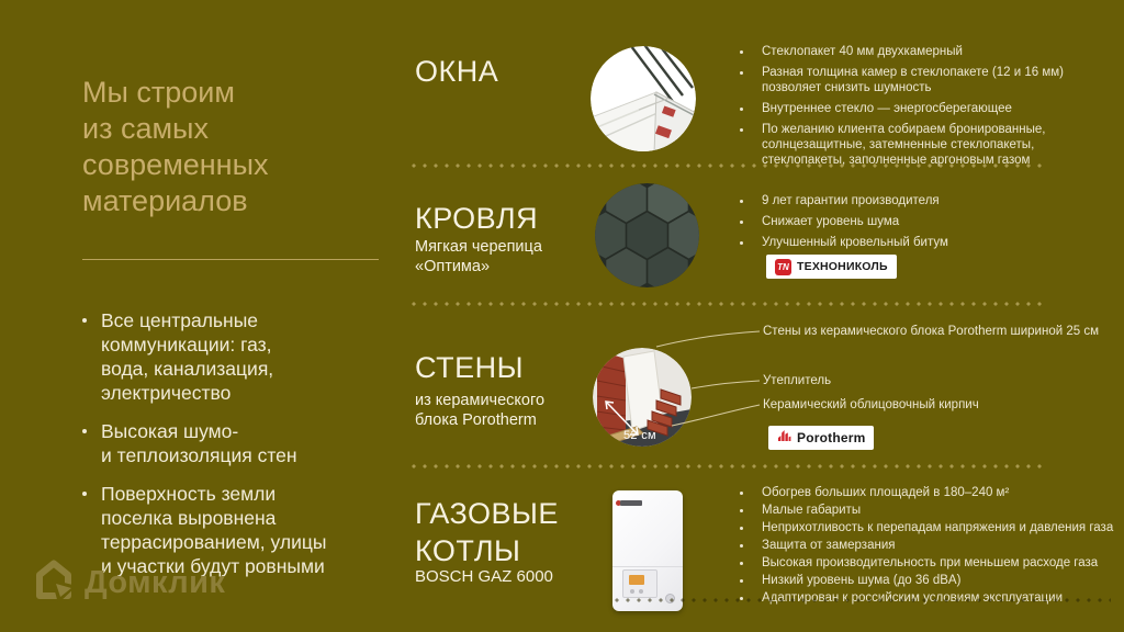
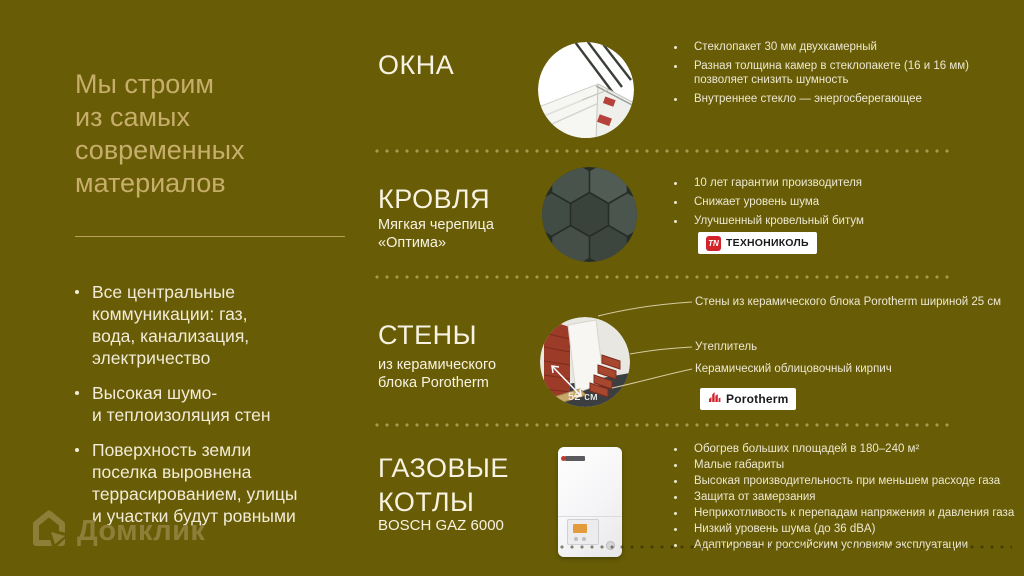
  Мы строим
  из самых
  современных
  материалов
  Все центральные
  коммуникации: газ,
  вода, канализация,
  электричество
  Высокая шумо-
  и теплоизоляция стен
  Поверхность земли
  поселка выровнена
  террасированием, улицы
  и участки будут ровными
  Домклик
  ОКНА
- Стеклопакет 40 мм двухкамерный
+ Стеклопакет 30 мм двухкамерный
- Разная толщина камер в стеклопакете (12 и 16 мм) позволяет снизить шумность
+ Разная толщина камер в стеклопакете (16 и 16 мм) позволяет снизить шумность
  Внутреннее стекло — энергосберегающее
- По желанию клиента собираем бронированные, солнцезащитные, затемненные стеклопакеты, стеклопакеты, заполненные аргоновым газом
  КРОВЛЯ
  Мягкая черепица
  «Оптима»
- 9 лет гарантии производителя
+ 10 лет гарантии производителя
  Снижает уровень шума
  Улучшенный кровельный битум
  TN
  ТЕХНОНИКОЛЬ
  СТЕНЫ
  из керамического
  блока Porotherm
  52 см
  Стены из керамического блока Porotherm шириной 25 см
  Утеплитель
  Керамический облицовочный кирпич
  Porotherm
  ГАЗОВЫЕ
  КОТЛЫ
  BOSCH GAZ 6000
  Обогрев больших площадей в 180–240 м²
  Малые габариты
- Неприхотливость к перепадам напряжения и давления газа
+ Высокая производительность при меньшем расходе газа
  Защита от замерзания
- Высокая производительность при меньшем расходе газа
+ Неприхотливость к перепадам напряжения и давления газа
  Низкий уровень шума (до 36 dBA)
